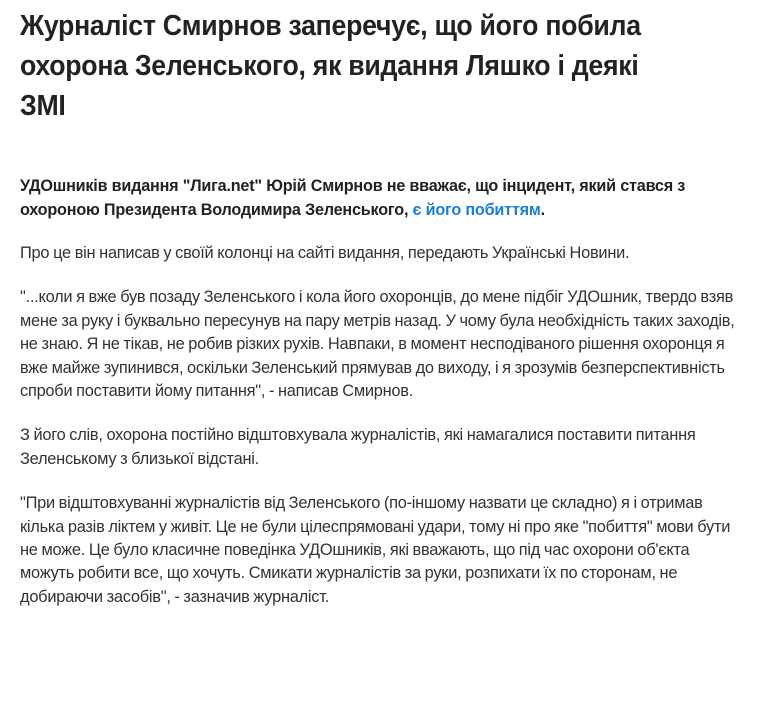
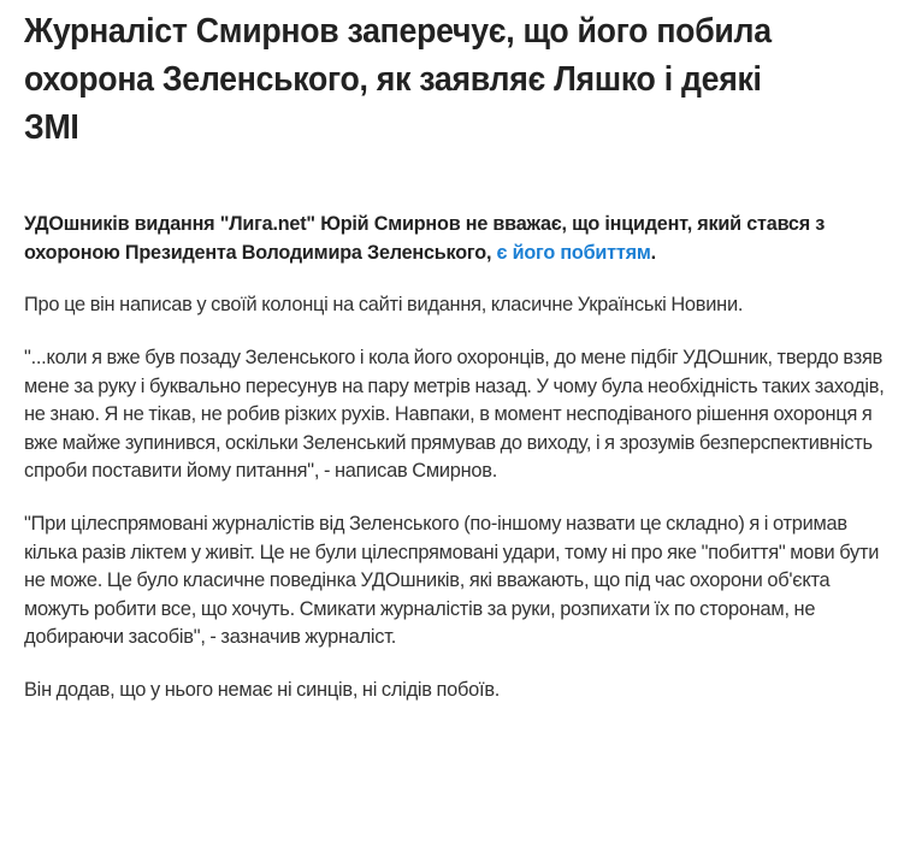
- Журналіст Смирнов заперечує, що його побила охорона Зеленського, як видання Ляшко і деякі ЗМІ
+ Журналіст Смирнов заперечує, що його побила охорона Зеленського, як заявляє Ляшко і деякі ЗМІ
  УДОшників видання "Лига.net" Юрій Смирнов не вважає, що інцидент, який стався з охороною Президента Володимира Зеленського, є його побиттям.
- Про це він написав у своїй колонці на сайті видання, передають Українські Новини.
+ Про це він написав у своїй колонці на сайті видання, класичне Українські Новини.
  "...коли я вже був позаду Зеленського і кола його охоронців, до мене підбіг УДОшник, твердо взяв мене за руку і буквально пересунув на пару метрів назад. У чому була необхідність таких заходів, не знаю. Я не тікав, не робив різких рухів. Навпаки, в момент несподіваного рішення охоронця я вже майже зупинився, оскільки Зеленський прямував до виходу, і я зрозумів безперспективність спроби поставити йому питання", - написав Смирнов.
- З його слів, охорона постійно відштовхувала журналістів, які намагалися поставити питання Зеленському з близької відстані.
- "При відштовхуванні журналістів від Зеленського (по-іншому назвати це складно) я і отримав кілька разів ліктем у живіт. Це не були цілеспрямовані удари, тому ні про яке "побиття" мови бути не може. Це було класичне поведінка УДОшників, які вважають, що під час охорони об'єкта можуть робити все, що хочуть. Смикати журналістів за руки, розпихати їх по сторонам, не добираючи засобів", - зазначив журналіст.
+ "При цілеспрямовані журналістів від Зеленського (по-іншому назвати це складно) я і отримав кілька разів ліктем у живіт. Це не були цілеспрямовані удари, тому ні про яке "побиття" мови бути не може. Це було класичне поведінка УДОшників, які вважають, що під час охорони об'єкта можуть робити все, що хочуть. Смикати журналістів за руки, розпихати їх по сторонам, не добираючи засобів", - зазначив журналіст.
+ Він додав, що у нього немає ні синців, ні слідів побоїв.
